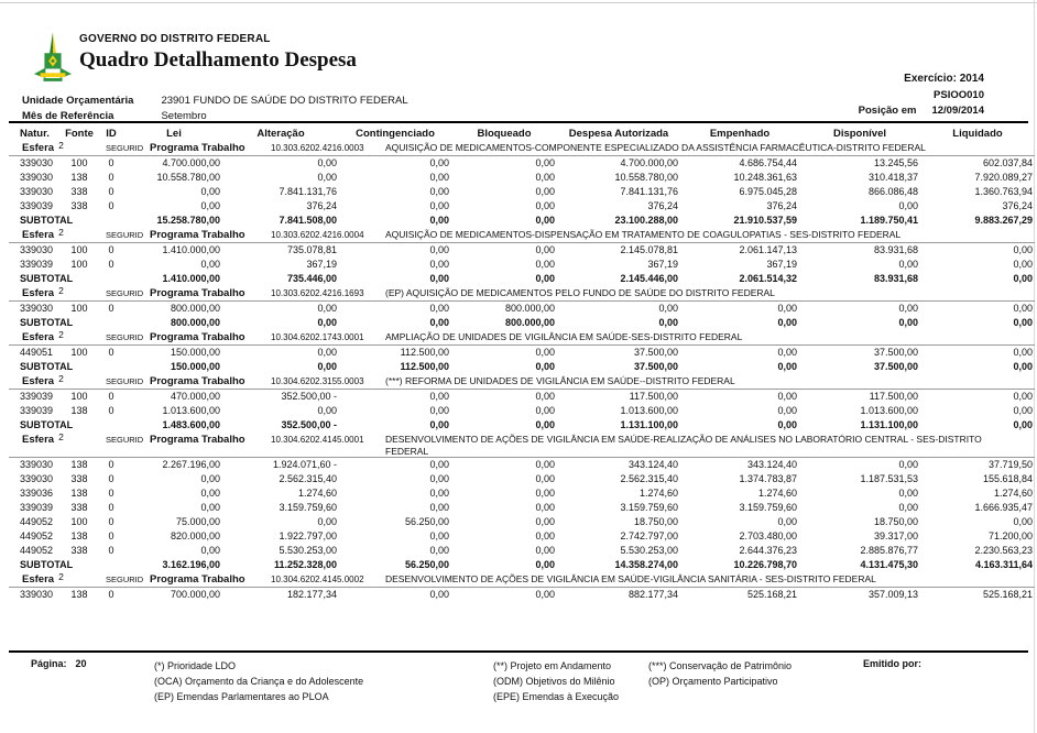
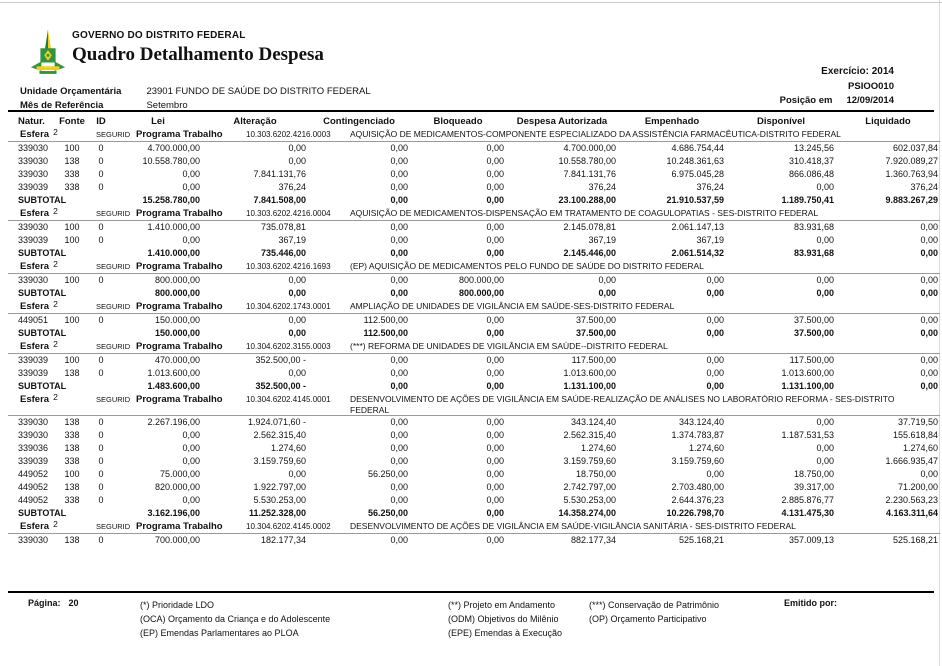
  GOVERNO DO DISTRITO FEDERAL
  Quadro Detalhamento Despesa
  Exercício: 2014
  Unidade Orçamentária 23901 FUNDO DE SAÚDE DO DISTRITO FEDERAL
  PSIOO010
  Mês de Referência Setembro
  Posição em 12/09/2014
  Natur.	Fonte	ID	Lei	Alteração	Contingenciado	Bloqueado	Despesa Autorizada	Empenhado	Disponível	Liquidado
  Esfera 2 SEGURID Programa Trabalho 10.303.6202.4216.0003 AQUISIÇÃO DE MEDICAMENTOS-COMPONENTE ESPECIALIZADO DA ASSISTÊNCIA FARMACÊUTICA-DISTRITO FEDERAL
  339030	100	0	4.700.000,00	0,00	0,00	0,00	4.700.000,00	4.686.754,44	13.245,56	602.037,84
  339030	138	0	10.558.780,00	0,00	0,00	0,00	10.558.780,00	10.248.361,63	310.418,37	7.920.089,27
  339030	338	0	0,00	7.841.131,76	0,00	0,00	7.841.131,76	6.975.045,28	866.086,48	1.360.763,94
  339039	338	0	0,00	376,24	0,00	0,00	376,24	376,24	0,00	376,24
  SUBTOTAL	15.258.780,00	7.841.508,00	0,00	0,00	23.100.288,00	21.910.537,59	1.189.750,41	9.883.267,29
  Esfera 2 SEGURID Programa Trabalho 10.303.6202.4216.0004 AQUISIÇÃO DE MEDICAMENTOS-DISPENSAÇÃO EM TRATAMENTO DE COAGULOPATIAS - SES-DISTRITO FEDERAL
  339030	100	0	1.410.000,00	735.078,81	0,00	0,00	2.145.078,81	2.061.147,13	83.931,68	0,00
  339039	100	0	0,00	367,19	0,00	0,00	367,19	367,19	0,00	0,00
  SUBTOTAL	1.410.000,00	735.446,00	0,00	0,00	2.145.446,00	2.061.514,32	83.931,68	0,00
  Esfera 2 SEGURID Programa Trabalho 10.303.6202.4216.1693 (EP) AQUISIÇÃO DE MEDICAMENTOS PELO FUNDO DE SAÚDE DO DISTRITO FEDERAL
  339030	100	0	800.000,00	0,00	0,00	800.000,00	0,00	0,00	0,00	0,00
  SUBTOTAL	800.000,00	0,00	0,00	800.000,00	0,00	0,00	0,00	0,00
  Esfera 2 SEGURID Programa Trabalho 10.304.6202.1743.0001 AMPLIAÇÃO DE UNIDADES DE VIGILÂNCIA EM SAÚDE-SES-DISTRITO FEDERAL
  449051	100	0	150.000,00	0,00	112.500,00	0,00	37.500,00	0,00	37.500,00	0,00
  SUBTOTAL	150.000,00	0,00	112.500,00	0,00	37.500,00	0,00	37.500,00	0,00
  Esfera 2 SEGURID Programa Trabalho 10.304.6202.3155.0003 (***) REFORMA DE UNIDADES DE VIGILÂNCIA EM SAÚDE--DISTRITO FEDERAL
  339039	100	0	470.000,00	352.500,00 -	0,00	0,00	117.500,00	0,00	117.500,00	0,00
  339039	138	0	1.013.600,00	0,00	0,00	0,00	1.013.600,00	0,00	1.013.600,00	0,00
  SUBTOTAL	1.483.600,00	352.500,00 -	0,00	0,00	1.131.100,00	0,00	1.131.100,00	0,00
- Esfera 2 SEGURID Programa Trabalho 10.304.6202.4145.0001 DESENVOLVIMENTO DE AÇÕES DE VIGILÂNCIA EM SAÚDE-REALIZAÇÃO DE ANÁLISES NO LABORATÓRIO CENTRAL - SES-DISTRITO FEDERAL
+ Esfera 2 SEGURID Programa Trabalho 10.304.6202.4145.0001 DESENVOLVIMENTO DE AÇÕES DE VIGILÂNCIA EM SAÚDE-REALIZAÇÃO DE ANÁLISES NO LABORATÓRIO REFORMA - SES-DISTRITO FEDERAL
  339030	138	0	2.267.196,00	1.924.071,60 -	0,00	0,00	343.124,40	343.124,40	0,00	37.719,50
  339030	338	0	0,00	2.562.315,40	0,00	0,00	2.562.315,40	1.374.783,87	1.187.531,53	155.618,84
  339036	138	0	0,00	1.274,60	0,00	0,00	1.274,60	1.274,60	0,00	1.274,60
  339039	338	0	0,00	3.159.759,60	0,00	0,00	3.159.759,60	3.159.759,60	0,00	1.666.935,47
  449052	100	0	75.000,00	0,00	56.250,00	0,00	18.750,00	0,00	18.750,00	0,00
  449052	138	0	820.000,00	1.922.797,00	0,00	0,00	2.742.797,00	2.703.480,00	39.317,00	71.200,00
  449052	338	0	0,00	5.530.253,00	0,00	0,00	5.530.253,00	2.644.376,23	2.885.876,77	2.230.563,23
  SUBTOTAL	3.162.196,00	11.252.328,00	56.250,00	0,00	14.358.274,00	10.226.798,70	4.131.475,30	4.163.311,64
  Esfera 2 SEGURID Programa Trabalho 10.304.6202.4145.0002 DESENVOLVIMENTO DE AÇÕES DE VIGILÂNCIA EM SAÚDE-VIGILÂNCIA SANITÁRIA - SES-DISTRITO FEDERAL
  339030	138	0	700.000,00	182.177,34	0,00	0,00	882.177,34	525.168,21	357.009,13	525.168,21
  Página: 20
  (*) Prioridade LDO
  (OCA) Orçamento da Criança e do Adolescente
  (EP) Emendas Parlamentares ao PLOA
  (**) Projeto em Andamento
  (ODM) Objetivos do Milênio
  (EPE) Emendas à Execução
  (***) Conservação de Patrimônio
  (OP) Orçamento Participativo
  Emitido por:
